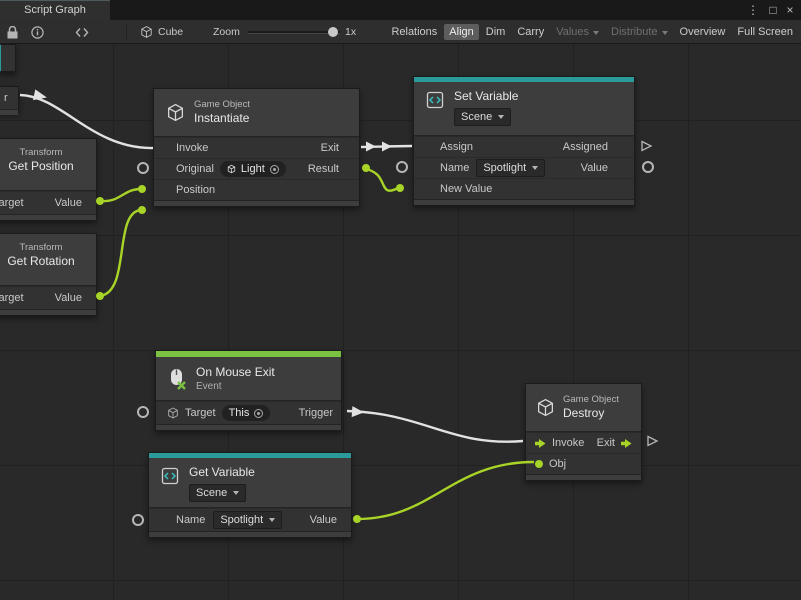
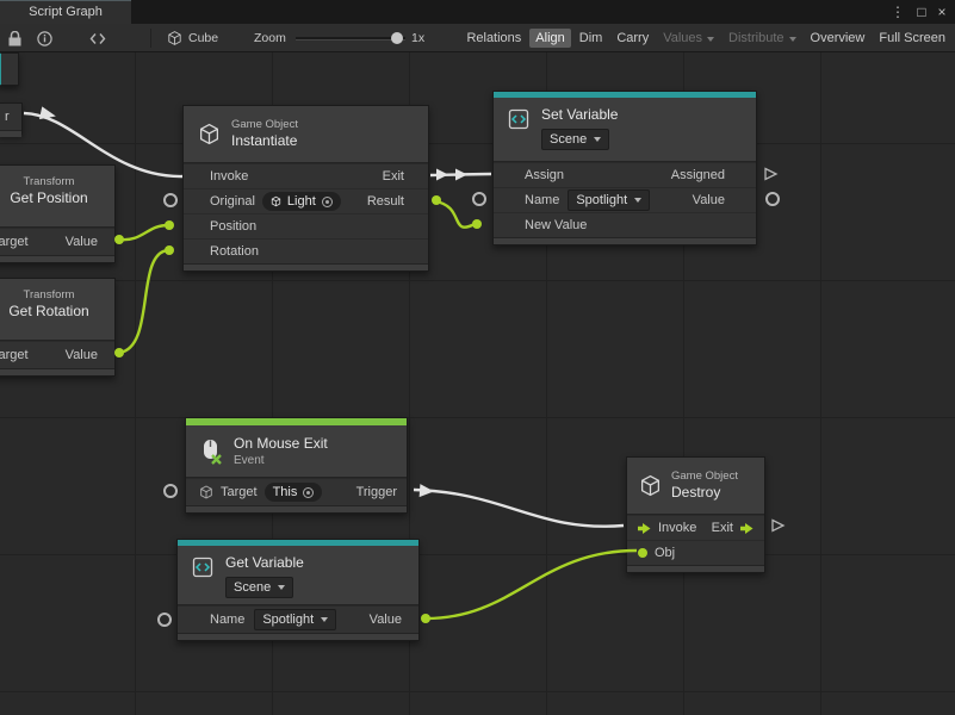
  Script Graph
  ⋮
  □
  ×
  Cube
  Zoom
  1x
  Relations
  Align
  Dim
  Carry
  Values
  Distribute
  Overview
  Full Screen
  r
  Transform
  Get Position
  arget
  Value
  Transform
  Get Rotation
  arget
  Value
  Game Object
  Instantiate
  Invoke
  Exit
  Original
  Light
  Result
  Position
+ Rotation
  Set Variable
  Scene
  Assign
  Assigned
  Name
  Spotlight
  Value
  New Value
  On Mouse Exit
  Event
  Target
  This
  Trigger
  Get Variable
  Scene
  Name
  Spotlight
  Value
  Game Object
  Destroy
  Invoke
  Exit
  Obj
